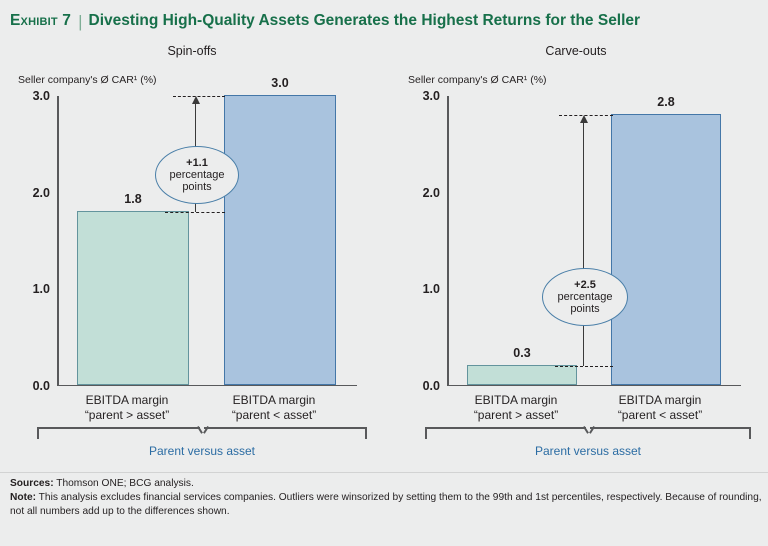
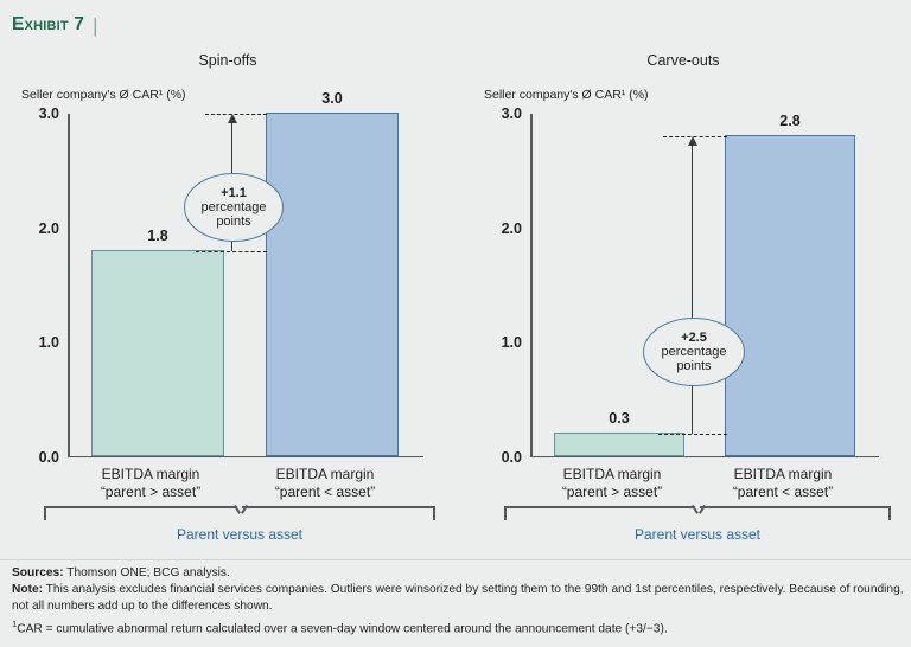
  Exhibit 7
  |
- Divesting High-Quality Assets Generates the Highest Returns for the Seller
  Spin-offs
  Seller company's Ø CAR¹ (%)
  3.0
  2.0
  1.0
  0.0
  1.8
  3.0
  +1.1
  percentage
  points
  EBITDA margin
  “parent > asset”
  EBITDA margin
  “parent < asset”
  Parent versus asset
  Carve-outs
  Seller company's Ø CAR¹ (%)
  3.0
  2.0
  1.0
  0.0
  0.3
  2.8
  +2.5
  percentage
  points
  EBITDA margin
  “parent > asset”
  EBITDA margin
  “parent < asset”
  Parent versus asset
  Sources: Thomson ONE; BCG analysis.
  Note: This analysis excludes financial services companies. Outliers were winsorized by setting them to the 99th and 1st percentiles, respectively. Because of rounding, not all numbers add up to the differences shown.
+ 1CAR = cumulative abnormal return calculated over a seven-day window centered around the announcement date (+3/−3).
